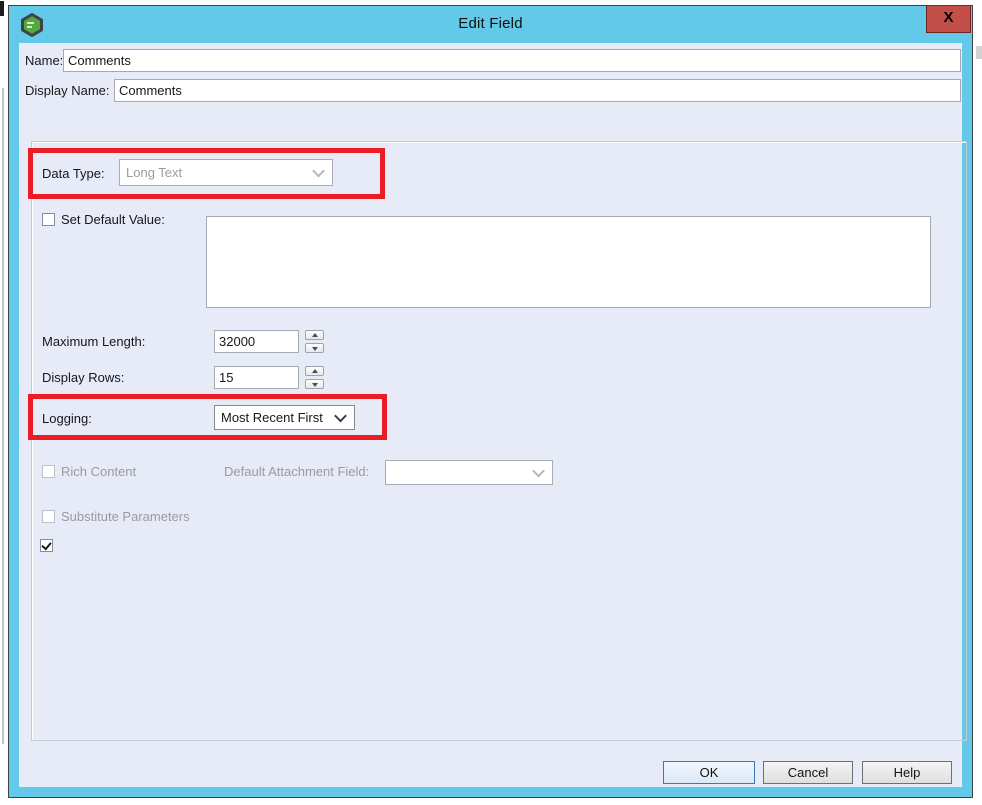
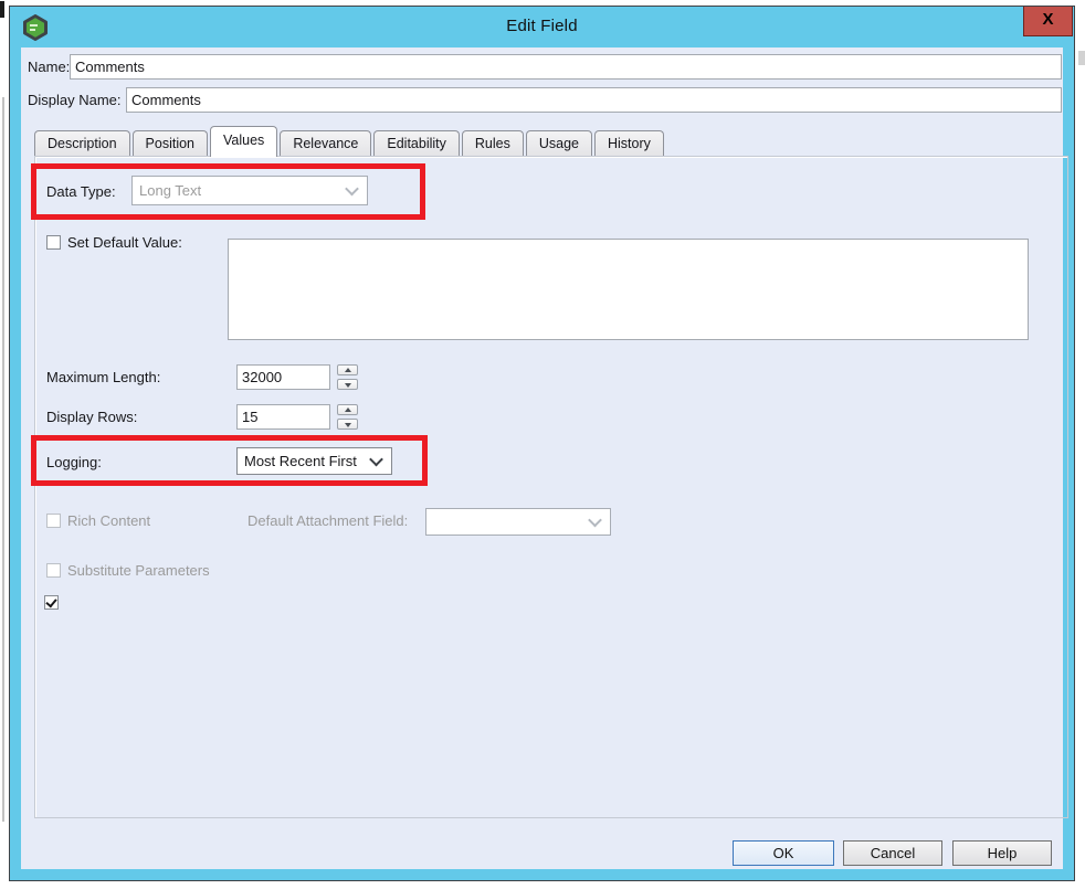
  Edit Field
  X
  Name:
  Comments
  Display Name:
  Comments
+ Description
+ Position
+ Values
+ Relevance
+ Editability
+ Rules
+ Usage
+ History
  Data Type:
  Long Text
  Set Default Value:
  Maximum Length:
  32000
  Display Rows:
  15
  Logging:
  Most Recent First
  Rich Content
  Default Attachment Field:
  Substitute Parameters
  OK
  Cancel
  Help
